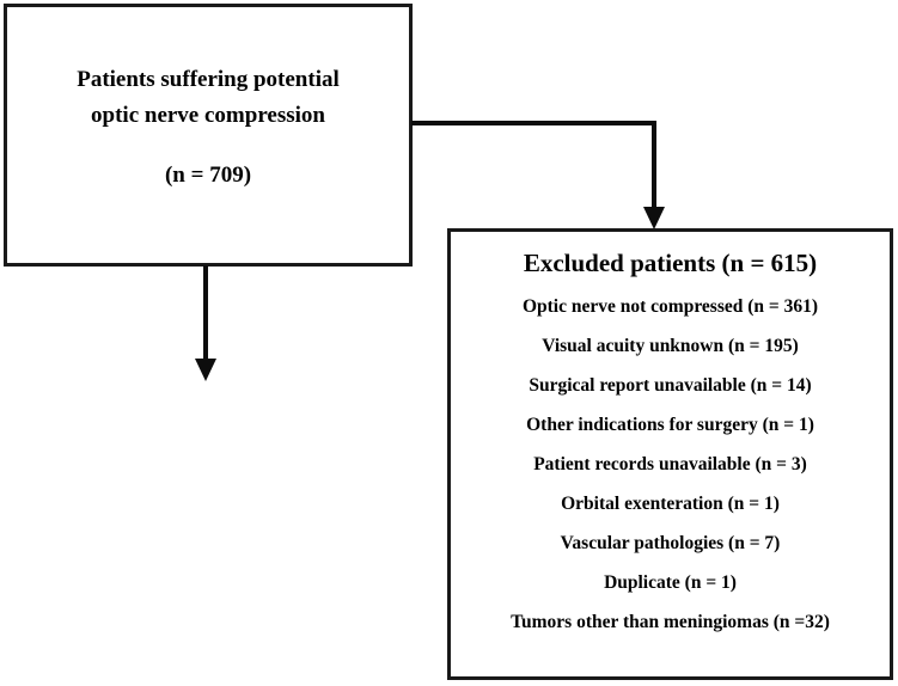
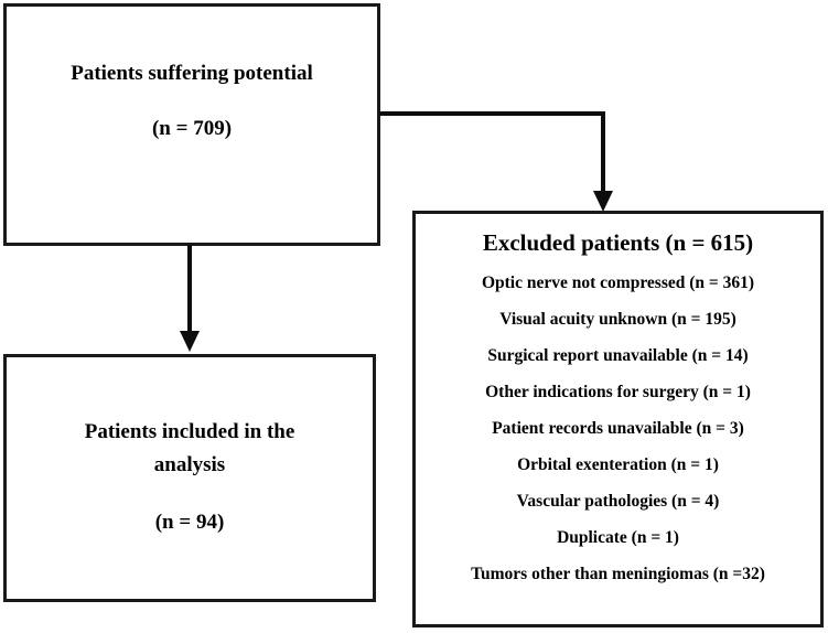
  Patients suffering potential
- optic nerve compression
  (n = 709)
+ Patients included in the
+ analysis
+ (n = 94)
  Excluded patients (n = 615)
  Optic nerve not compressed (n = 361)
  Visual acuity unknown (n = 195)
  Surgical report unavailable (n = 14)
  Other indications for surgery (n = 1)
  Patient records unavailable (n = 3)
  Orbital exenteration (n = 1)
- Vascular pathologies (n = 7)
+ Vascular pathologies (n = 4)
  Duplicate (n = 1)
  Tumors other than meningiomas (n =32)
